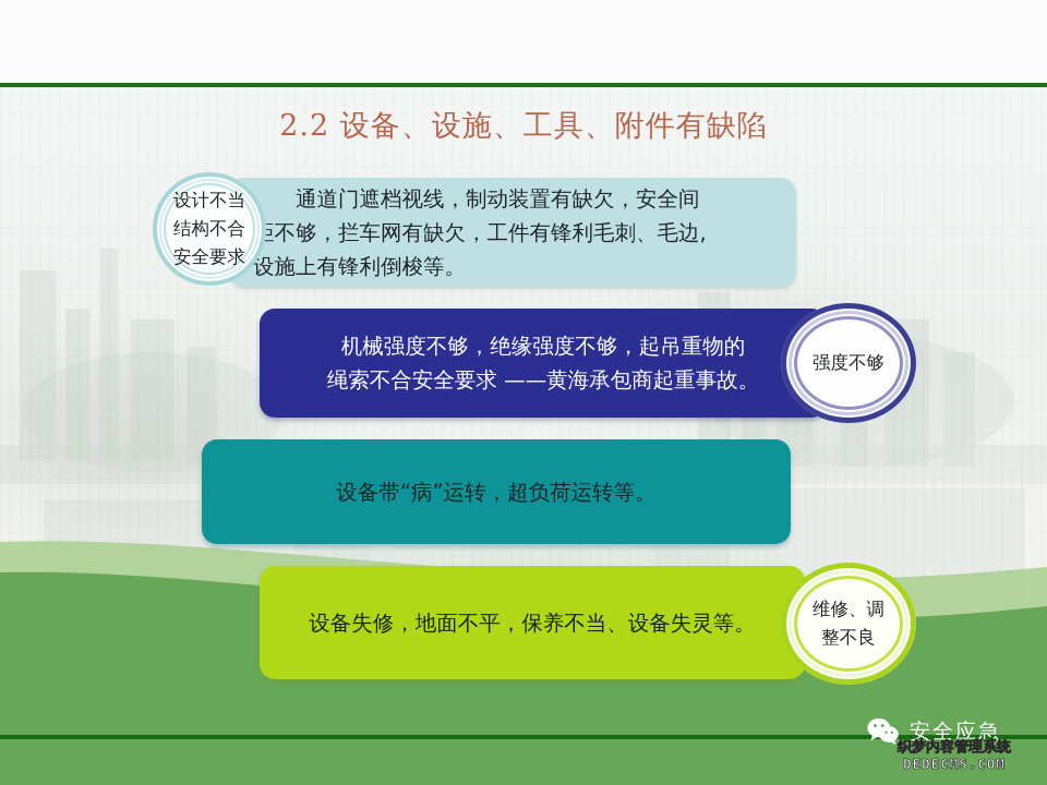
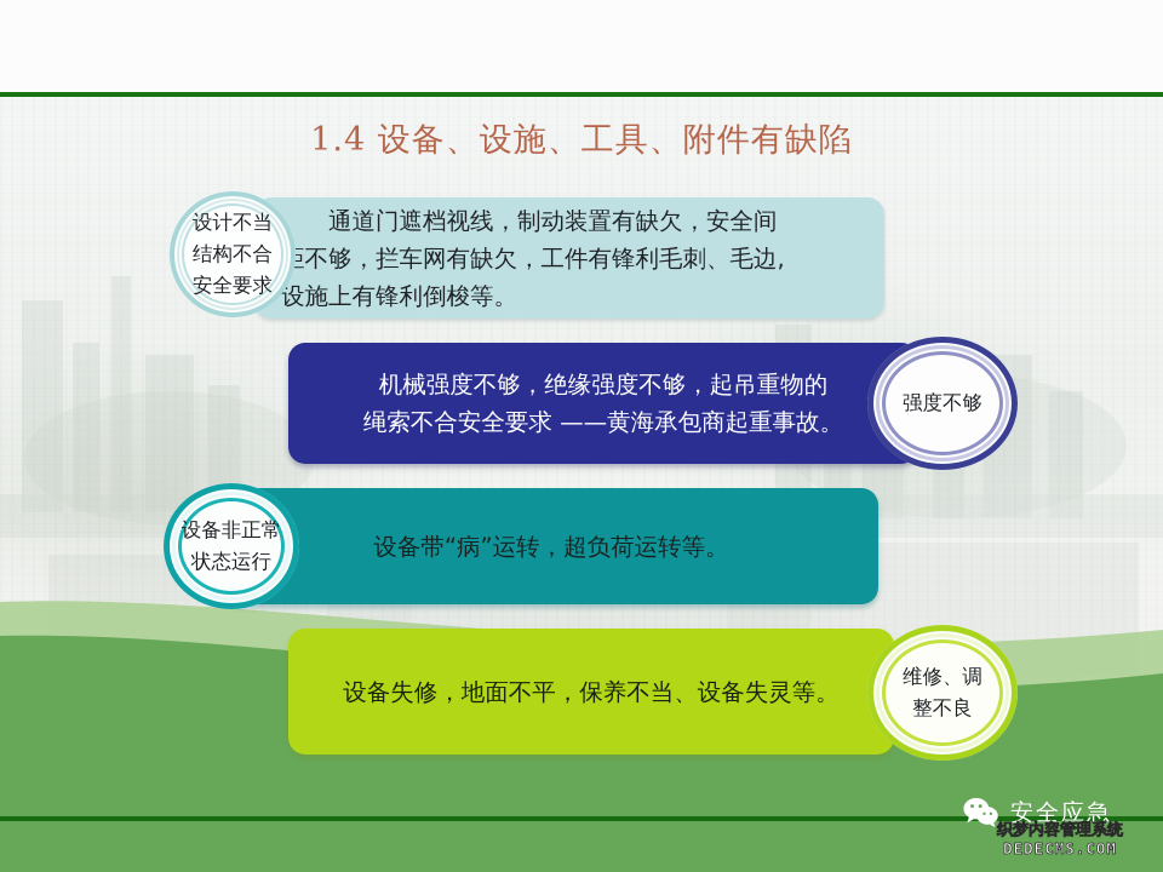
- 2.2 设备、设施、工具、附件有缺陷
+ 1.4 设备、设施、工具、附件有缺陷
  通道门遮档视线，制动装置有缺欠，安全间
  不够，拦车网有缺欠，工件有锋利毛刺、毛边,
  设施上有锋利倒梭等。
  设计不当
  结构不合
  安全要求
  机械强度不够，绝缘强度不够，起吊重物的
  绳索不合安全要求 ——黄海承包商起重事故。
  强度不够
  设备带“病”运转，超负荷运转等。
+ 设备非正常
+ 状态运行
  设备失修，地面不平，保养不当、设备失灵等。
  维修、调
  整不良
  安全应急
  织梦内容管理系统
  DEDECMS.COM
